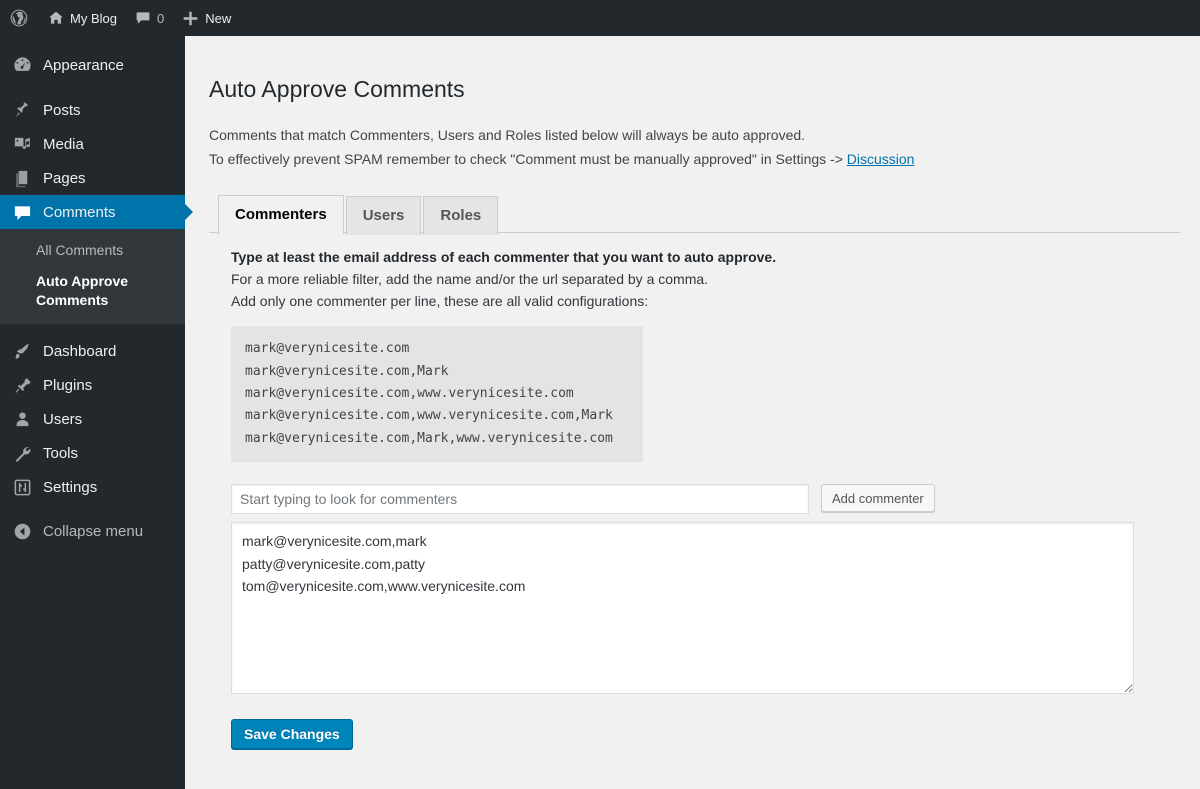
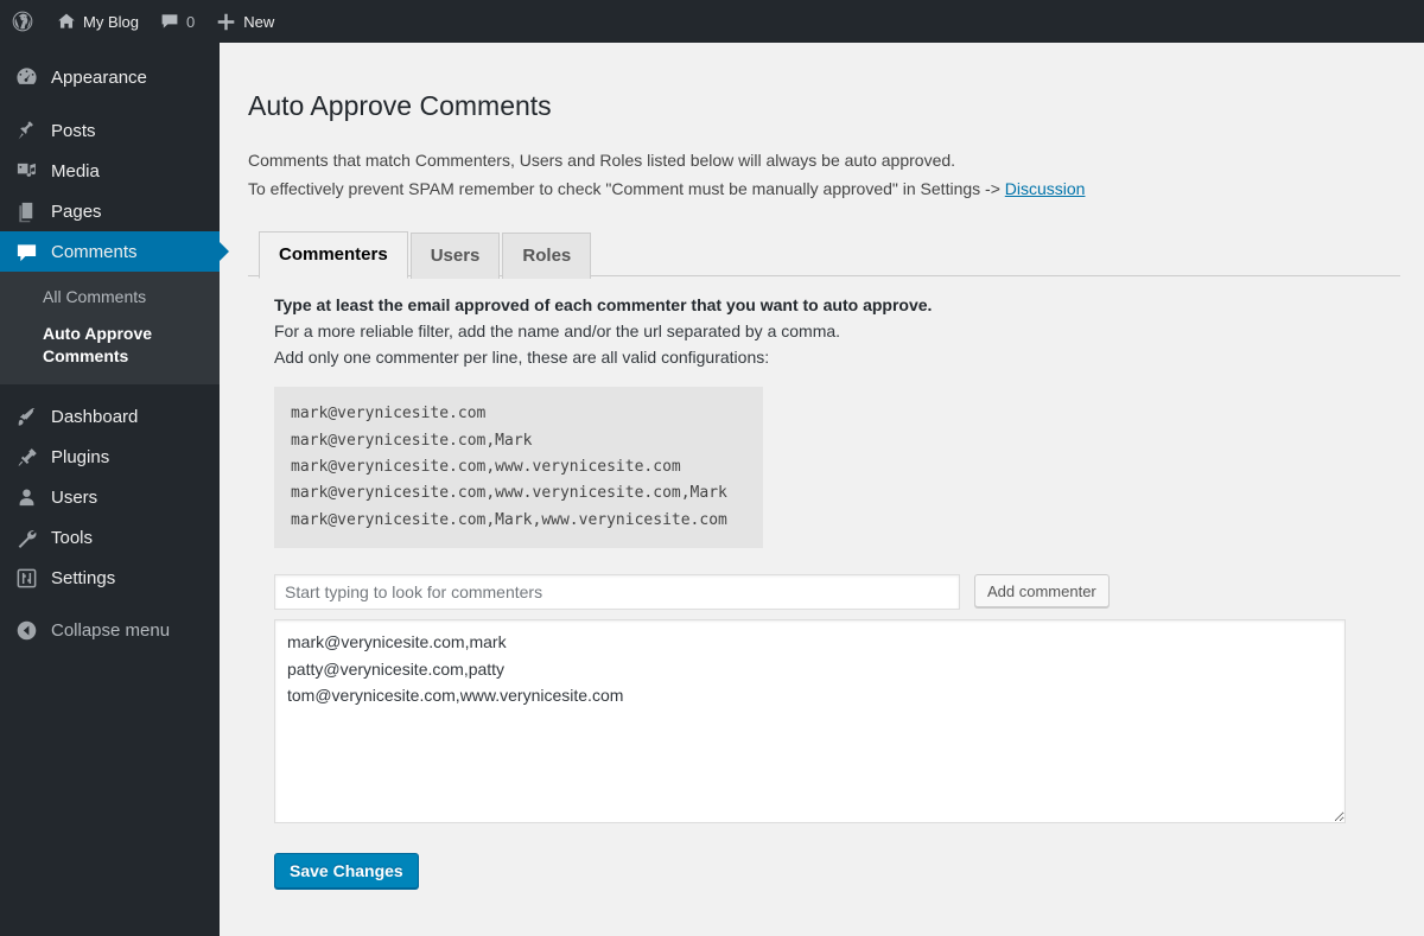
  My Blog
  0
  New
  Appearance
  Posts
  Media
  Pages
  Comments
  All Comments
  Auto Approve
  Comments
  Dashboard
  Plugins
  Users
  Tools
  Settings
  Collapse menu
  Auto Approve Comments
  Comments that match Commenters, Users and Roles listed below will always be auto approved.
  To effectively prevent SPAM remember to check "Comment must be manually approved" in Settings -> Discussion
  Commenters Users Roles
- Type at least the email address of each commenter that you want to auto approve.
+ Type at least the email approved of each commenter that you want to auto approve.
  For a more reliable filter, add the name and/or the url separated by a comma.
  Add only one commenter per line, these are all valid configurations:
  mark@verynicesite.com
  mark@verynicesite.com,Mark
  mark@verynicesite.com,www.verynicesite.com
  mark@verynicesite.com,www.verynicesite.com,Mark
  mark@verynicesite.com,Mark,www.verynicesite.com
  Start typing to look for commenters
  Add commenter
  mark@verynicesite.com,mark
  patty@verynicesite.com,patty
  tom@verynicesite.com,www.verynicesite.com
  Save Changes
